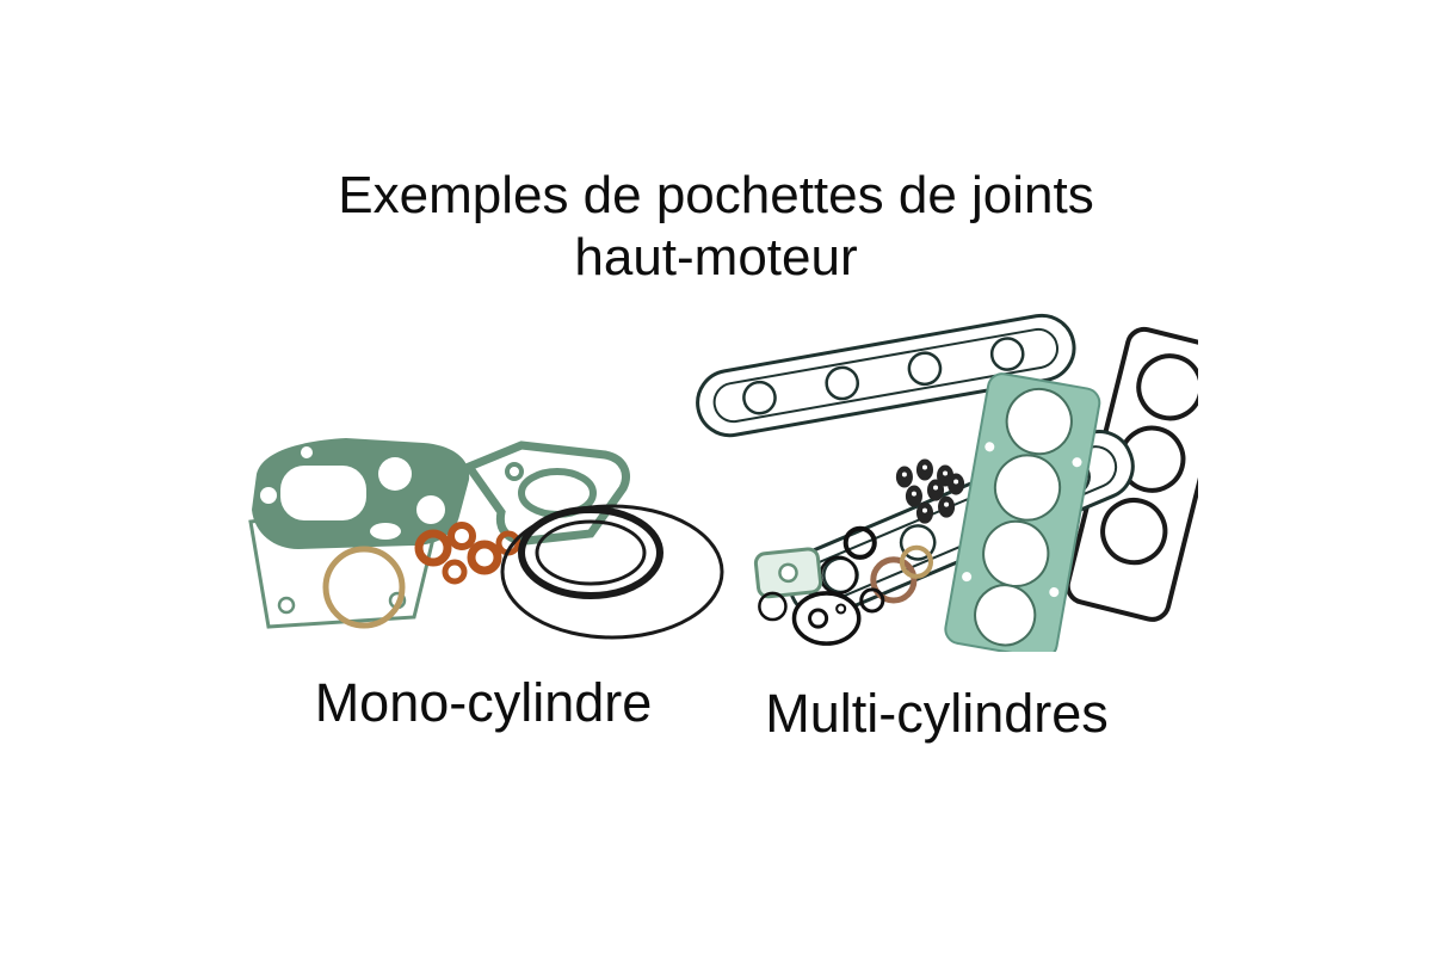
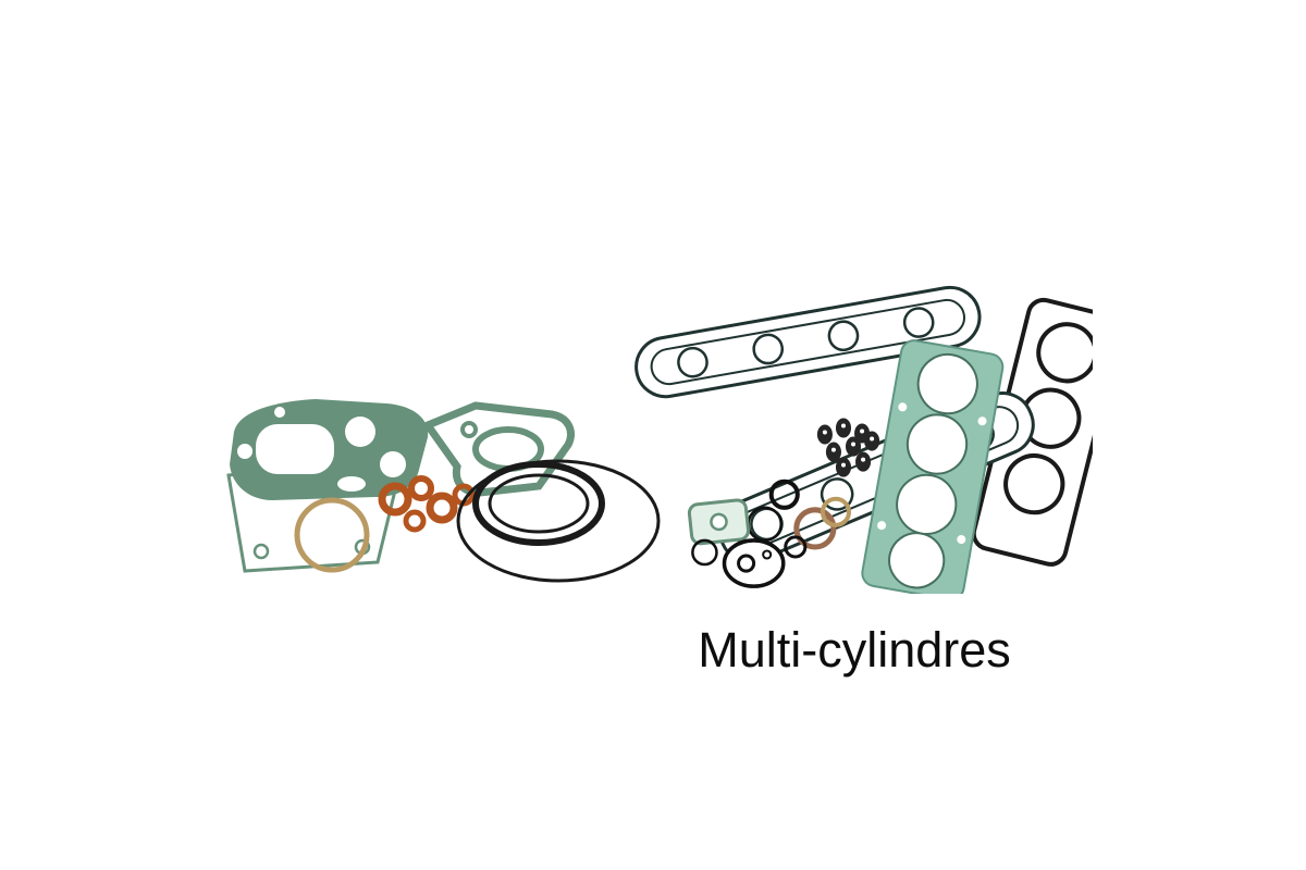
- Exemples de pochettes de joints
- haut-moteur
- Mono-cylindre
  Multi-cylindres
